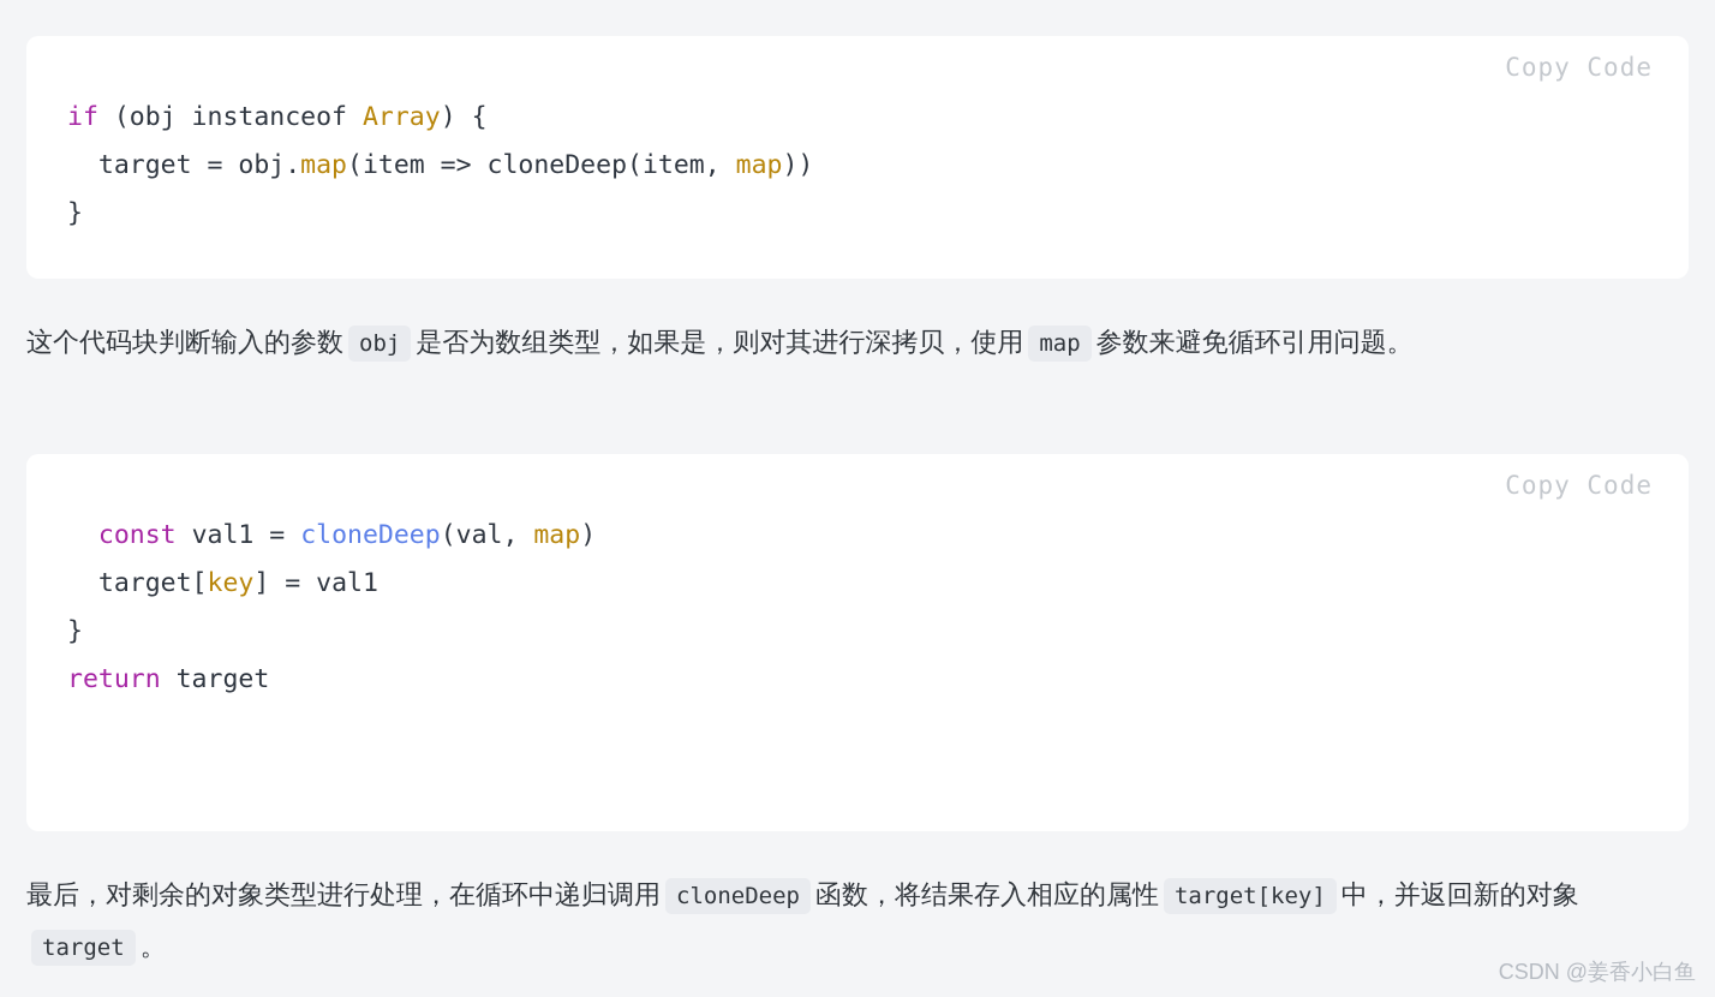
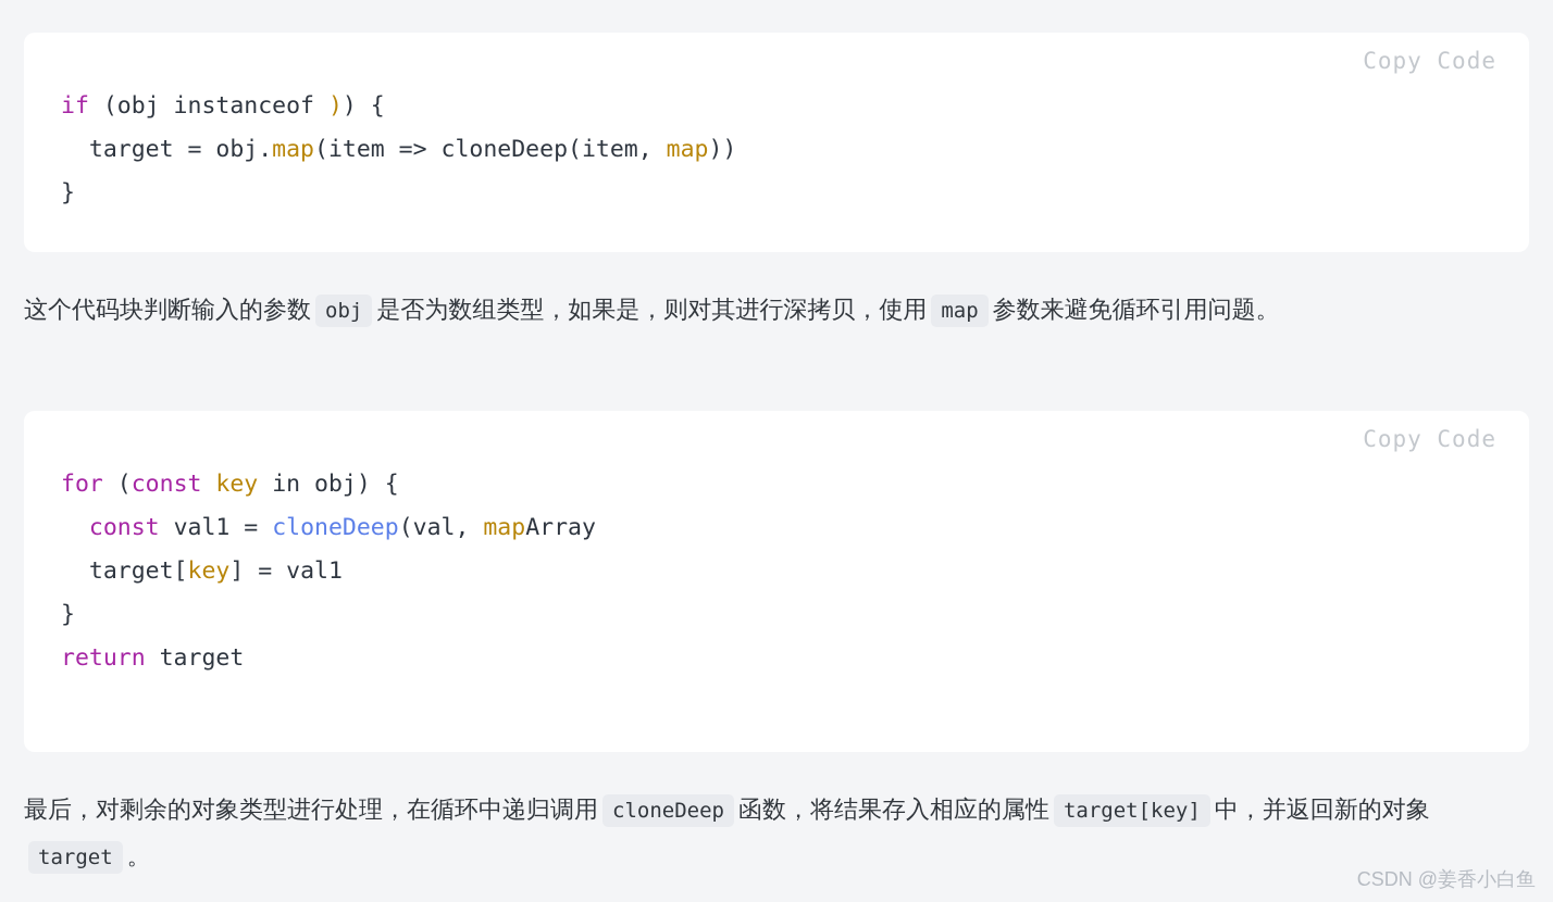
  Copy Code
- if (obj instanceof Array) {
+ if (obj instanceof )) {
  target = obj.map(item => cloneDeep(item, map))
  }
  这个代码块判断输入的参数 obj 是否为数组类型，如果是，则对其进行深拷贝，使用 map 参数来避免循环引用问题。
  Copy Code
+ for (const key in obj) {
- const val1 = cloneDeep(val, map)
+ const val1 = cloneDeep(val, mapArray
  target[key] = val1
  }
  return target
  最后，对剩余的对象类型进行处理，在循环中递归调用 cloneDeep 函数，将结果存入相应的属性 target[key] 中，并返回新的对象target 。
  CSDN @姜香小白鱼
